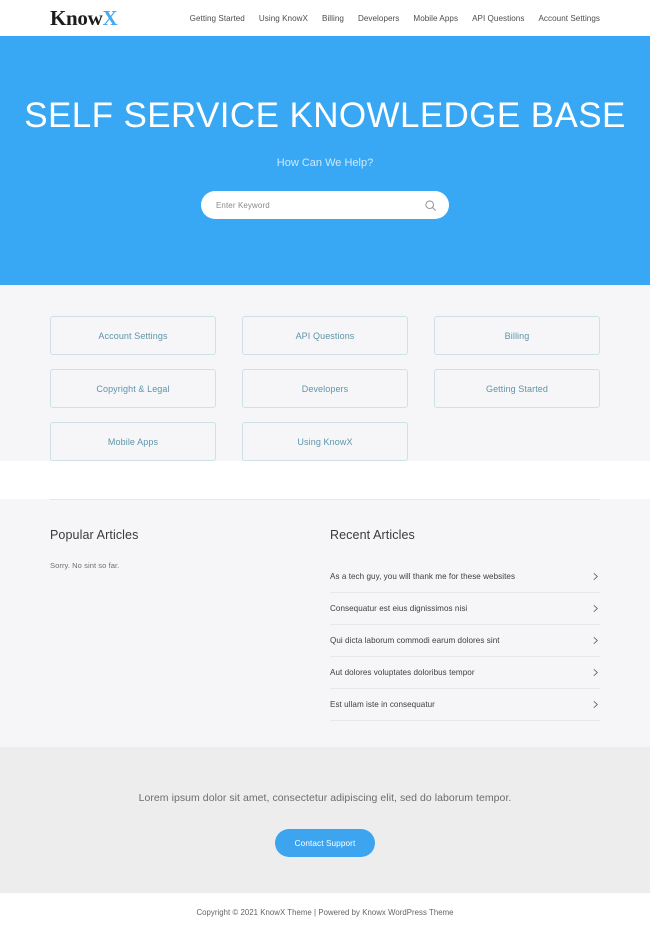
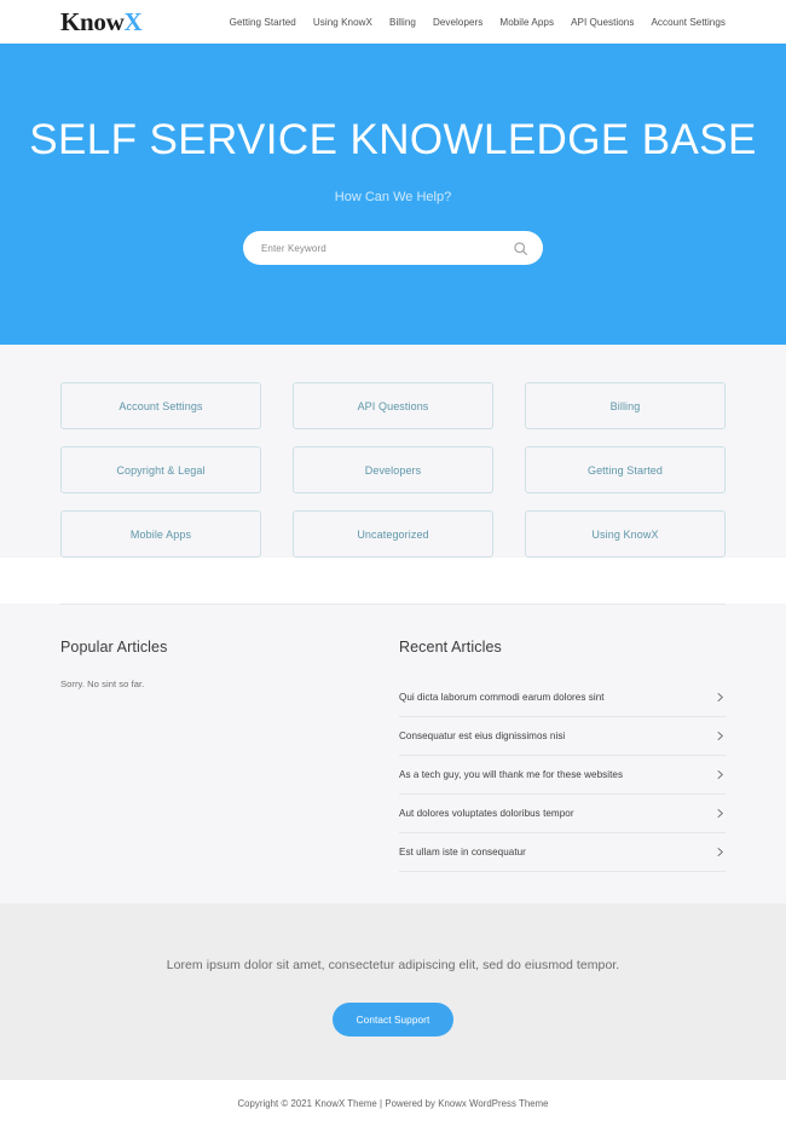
  KnowX
  Getting Started
  Using KnowX
  Billing
  Developers
  Mobile Apps
  API Questions
  Account Settings
  SELF SERVICE KNOWLEDGE BASE
  How Can We Help?
  Enter Keyword
  Account Settings
  API Questions
  Billing
  Copyright & Legal
  Developers
  Getting Started
  Mobile Apps
+ Uncategorized
  Using KnowX
  Popular Articles
  Sorry. No sint so far.
  Recent Articles
- As a tech guy, you will thank me for these websites
+ Qui dicta laborum commodi earum dolores sint
  Consequatur est eius dignissimos nisi
- Qui dicta laborum commodi earum dolores sint
+ As a tech guy, you will thank me for these websites
  Aut dolores voluptates doloribus tempor
  Est ullam iste in consequatur
- Lorem ipsum dolor sit amet, consectetur adipiscing elit, sed do laborum tempor.
+ Lorem ipsum dolor sit amet, consectetur adipiscing elit, sed do eiusmod tempor.
  Contact Support
  Copyright © 2021 KnowX Theme | Powered by Knowx WordPress Theme
